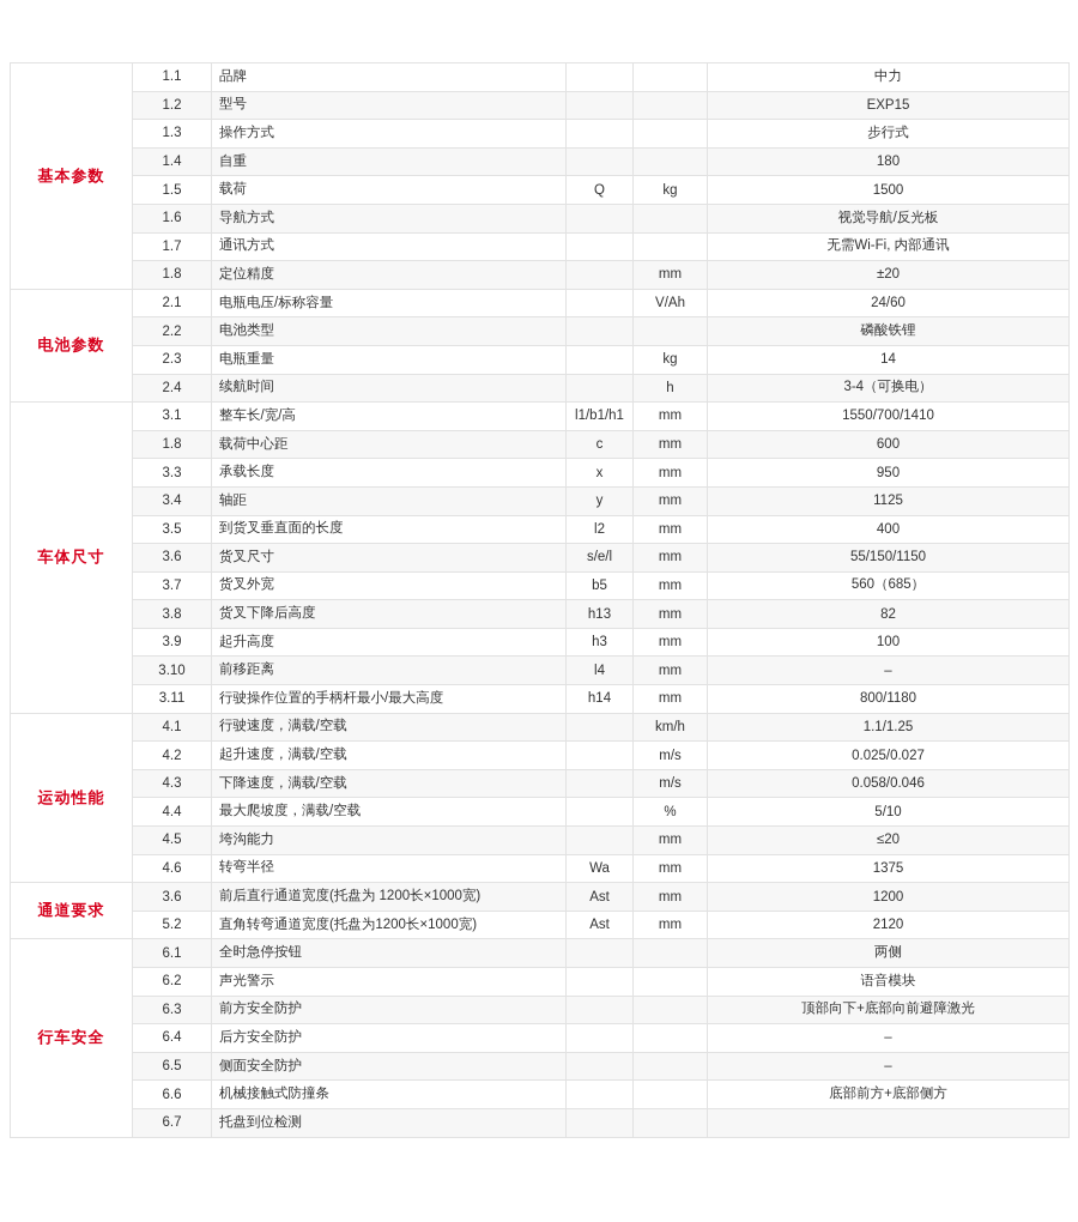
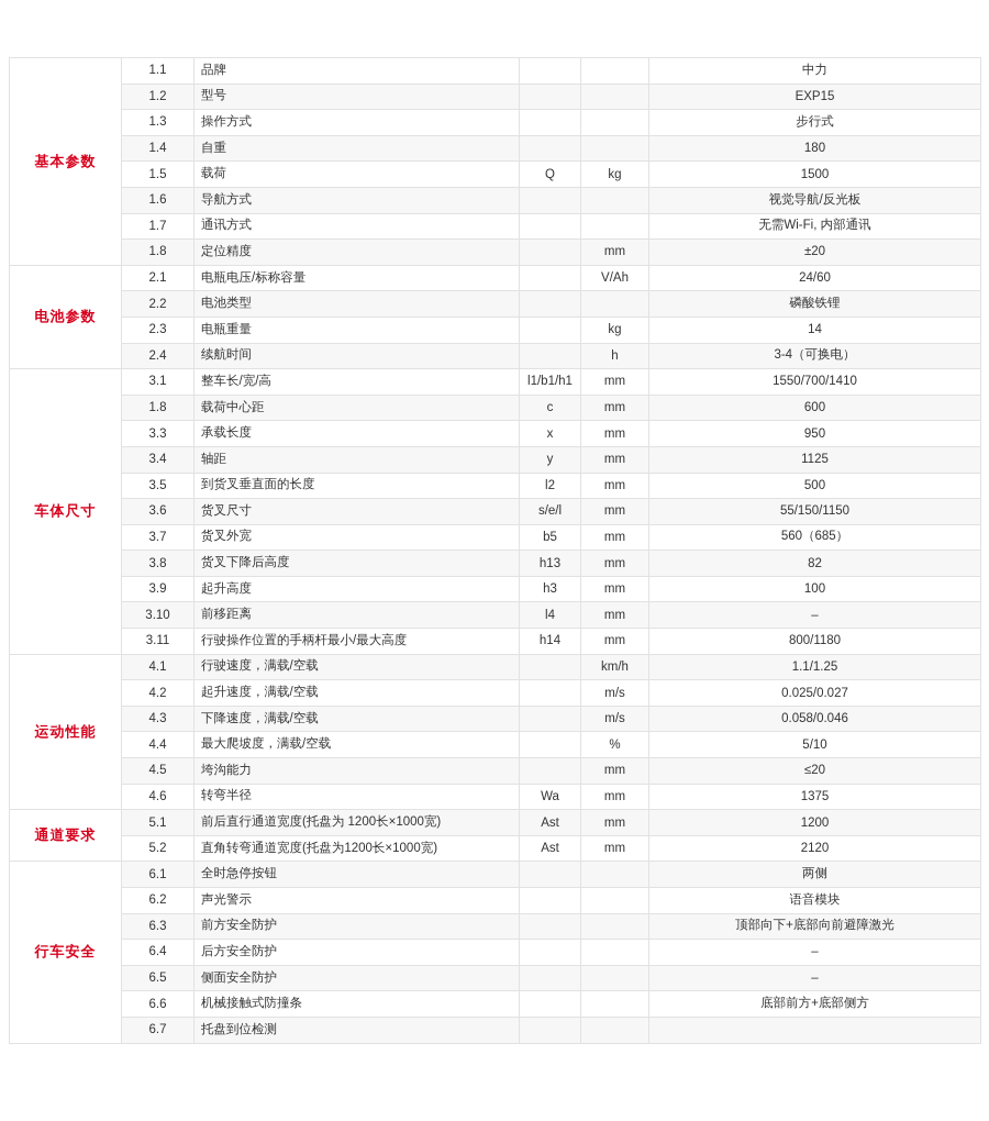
  基本参数	1.1	品牌			中力
  1.2	型号			EXP15
  1.3	操作方式			步行式
  1.4	自重			180
  1.5	载荷	Q	kg	1500
  1.6	导航方式			视觉导航/反光板
  1.7	通讯方式			无需Wi-Fi, 内部通讯
  1.8	定位精度		mm	±20
  电池参数	2.1	电瓶电压/标称容量		V/Ah	24/60
  2.2	电池类型			磷酸铁锂
  2.3	电瓶重量		kg	14
  2.4	续航时间		h	3-4（可换电）
  车体尺寸	3.1	整车长/宽/高	l1/b1/h1	mm	1550/700/1410
  1.8	载荷中心距	c	mm	600
  3.3	承载长度	x	mm	950
  3.4	轴距	y	mm	1125
- 3.5	到货叉垂直面的长度	l2	mm	400
+ 3.5	到货叉垂直面的长度	l2	mm	500
  3.6	货叉尺寸	s/e/l	mm	55/150/1150
  3.7	货叉外宽	b5	mm	560（685）
  3.8	货叉下降后高度	h13	mm	82
  3.9	起升高度	h3	mm	100
  3.10	前移距离	l4	mm	–
  3.11	行驶操作位置的手柄杆最小/最大高度	h14	mm	800/1180
  运动性能	4.1	行驶速度，满载/空载		km/h	1.1/1.25
  4.2	起升速度，满载/空载		m/s	0.025/0.027
  4.3	下降速度，满载/空载		m/s	0.058/0.046
  4.4	最大爬坡度，满载/空载		%	5/10
  4.5	垮沟能力		mm	≤20
  4.6	转弯半径	Wa	mm	1375
- 通道要求	3.6	前后直行通道宽度(托盘为 1200长×1000宽)	Ast	mm	1200
+ 通道要求	5.1	前后直行通道宽度(托盘为 1200长×1000宽)	Ast	mm	1200
  5.2	直角转弯通道宽度(托盘为1200长×1000宽)	Ast	mm	2120
  行车安全	6.1	全时急停按钮			两侧
  6.2	声光警示			语音模块
  6.3	前方安全防护			顶部向下+底部向前避障激光
  6.4	后方安全防护			–
  6.5	侧面安全防护			–
  6.6	机械接触式防撞条			底部前方+底部侧方
  6.7	托盘到位检测
